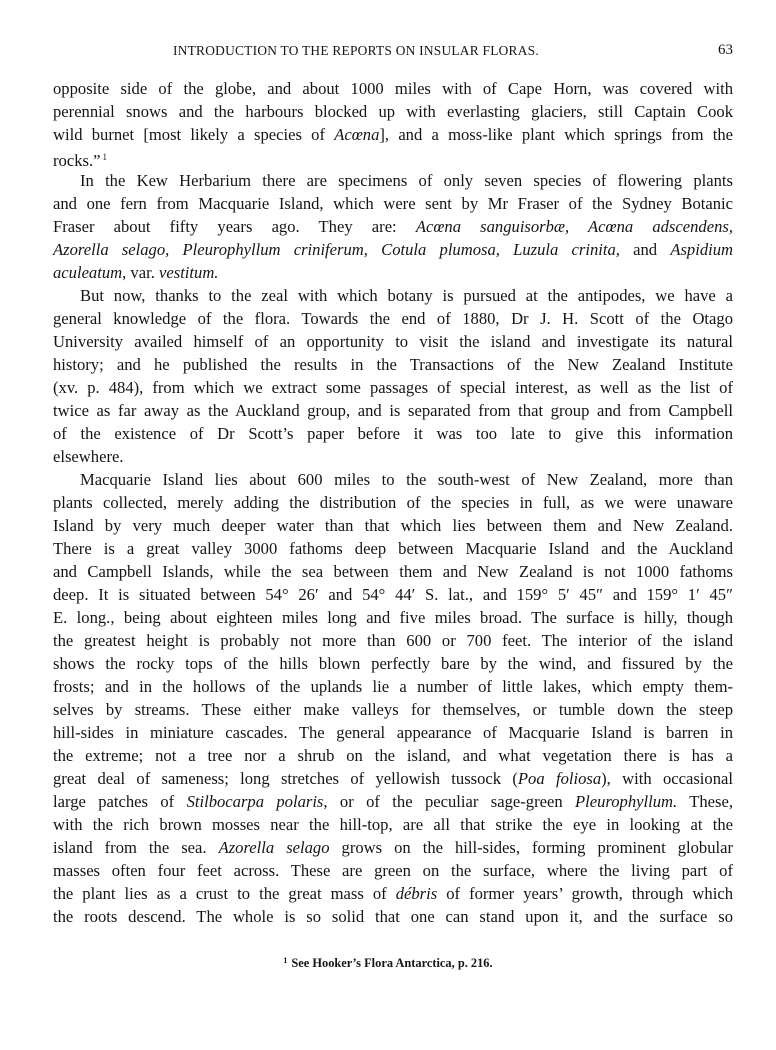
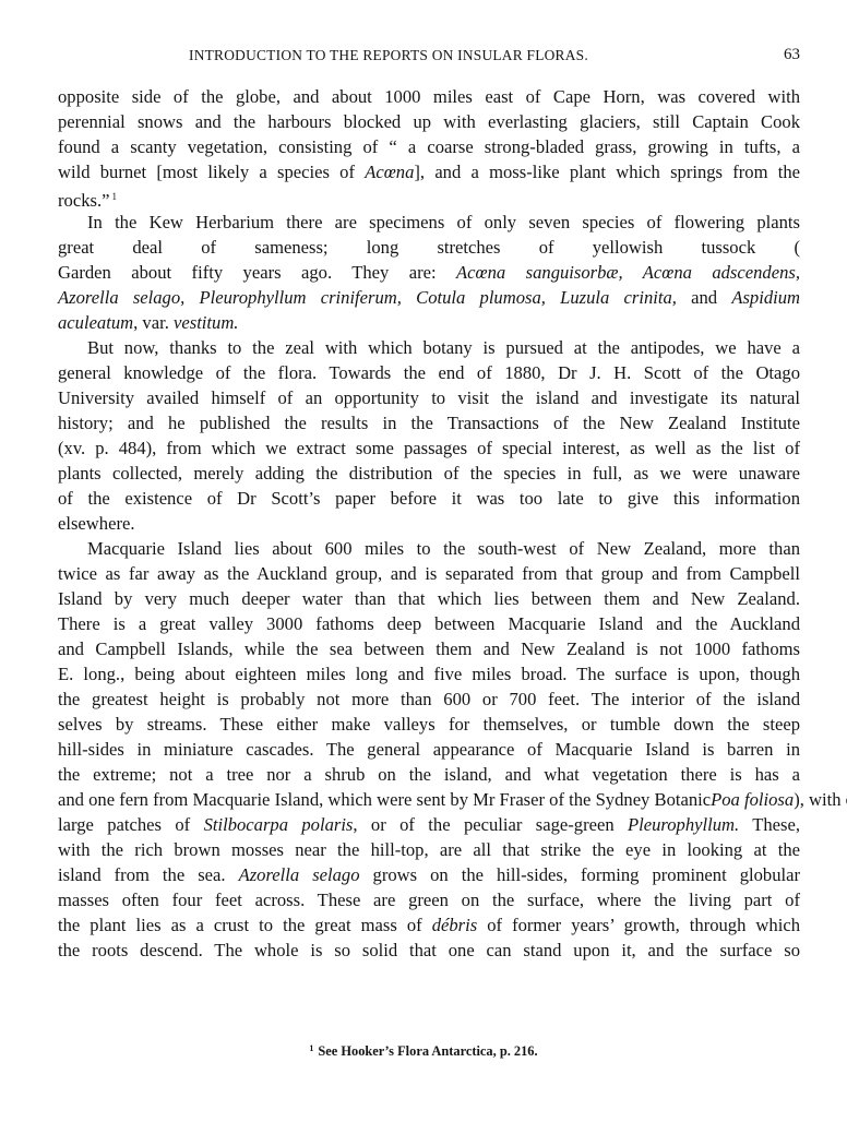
  INTRODUCTION TO THE REPORTS ON INSULAR FLORAS.
  63
- opposite side of the globe, and about 1000 miles with of Cape Horn, was covered with
+ opposite side of the globe, and about 1000 miles east of Cape Horn, was covered with
  perennial snows and the harbours blocked up with everlasting glaciers, still Captain Cook
+ found a scanty vegetation, consisting of “ a coarse strong-bladed grass, growing in tufts, a
  wild burnet [most likely a species of Acœna], and a moss-like plant which springs from the
  rocks.” 1
  In the Kew Herbarium there are specimens of only seven species of flowering plants
- and one fern from Macquarie Island, which were sent by Mr Fraser of the Sydney Botanic
+ great deal of sameness; long stretches of yellowish tussock (
- Fraser about fifty years ago. They are: Acœna sanguisorbæ, Acœna adscendens,
+ Garden about fifty years ago. They are: Acœna sanguisorbæ, Acœna adscendens,
  Azorella selago, Pleurophyllum criniferum, Cotula plumosa, Luzula crinita, and Aspidium
  aculeatum, var. vestitum.
  But now, thanks to the zeal with which botany is pursued at the antipodes, we have a
  general knowledge of the flora. Towards the end of 1880, Dr J. H. Scott of the Otago
  University availed himself of an opportunity to visit the island and investigate its natural
  history; and he published the results in the Transactions of the New Zealand Institute
  (xv. p. 484), from which we extract some passages of special interest, as well as the list of
- twice as far away as the Auckland group, and is separated from that group and from Campbell
+ plants collected, merely adding the distribution of the species in full, as we were unaware
  of the existence of Dr Scott’s paper before it was too late to give this information
  elsewhere.
  Macquarie Island lies about 600 miles to the south-west of New Zealand, more than
- plants collected, merely adding the distribution of the species in full, as we were unaware
+ twice as far away as the Auckland group, and is separated from that group and from Campbell
  Island by very much deeper water than that which lies between them and New Zealand.
  There is a great valley 3000 fathoms deep between Macquarie Island and the Auckland
  and Campbell Islands, while the sea between them and New Zealand is not 1000 fathoms
- deep. It is situated between 54° 26′ and 54° 44′ S. lat., and 159° 5′ 45″ and 159° 1′ 45″
- E. long., being about eighteen miles long and five miles broad. The surface is hilly, though
+ E. long., being about eighteen miles long and five miles broad. The surface is upon, though
  the greatest height is probably not more than 600 or 700 feet. The interior of the island
- shows the rocky tops of the hills blown perfectly bare by the wind, and fissured by the
- frosts; and in the hollows of the uplands lie a number of little lakes, which empty them-
  selves by streams. These either make valleys for themselves, or tumble down the steep
  hill-sides in miniature cascades. The general appearance of Macquarie Island is barren in
  the extreme; not a tree nor a shrub on the island, and what vegetation there is has a
- great deal of sameness; long stretches of yellowish tussock (Poa foliosa), with occasional
+ and one fern from Macquarie Island, which were sent by Mr Fraser of the Sydney BotanicPoa foliosa), with
  large patches of Stilbocarpa polaris, or of the peculiar sage-green Pleurophyllum. These,
  with the rich brown mosses near the hill-top, are all that strike the eye in looking at the
  island from the sea. Azorella selago grows on the hill-sides, forming prominent globular
  masses often four feet across. These are green on the surface, where the living part of
  the plant lies as a crust to the great mass of débris of former years’ growth, through which
  the roots descend. The whole is so solid that one can stand upon it, and the surface so
  1 See Hooker’s Flora Antarctica, p. 216.
